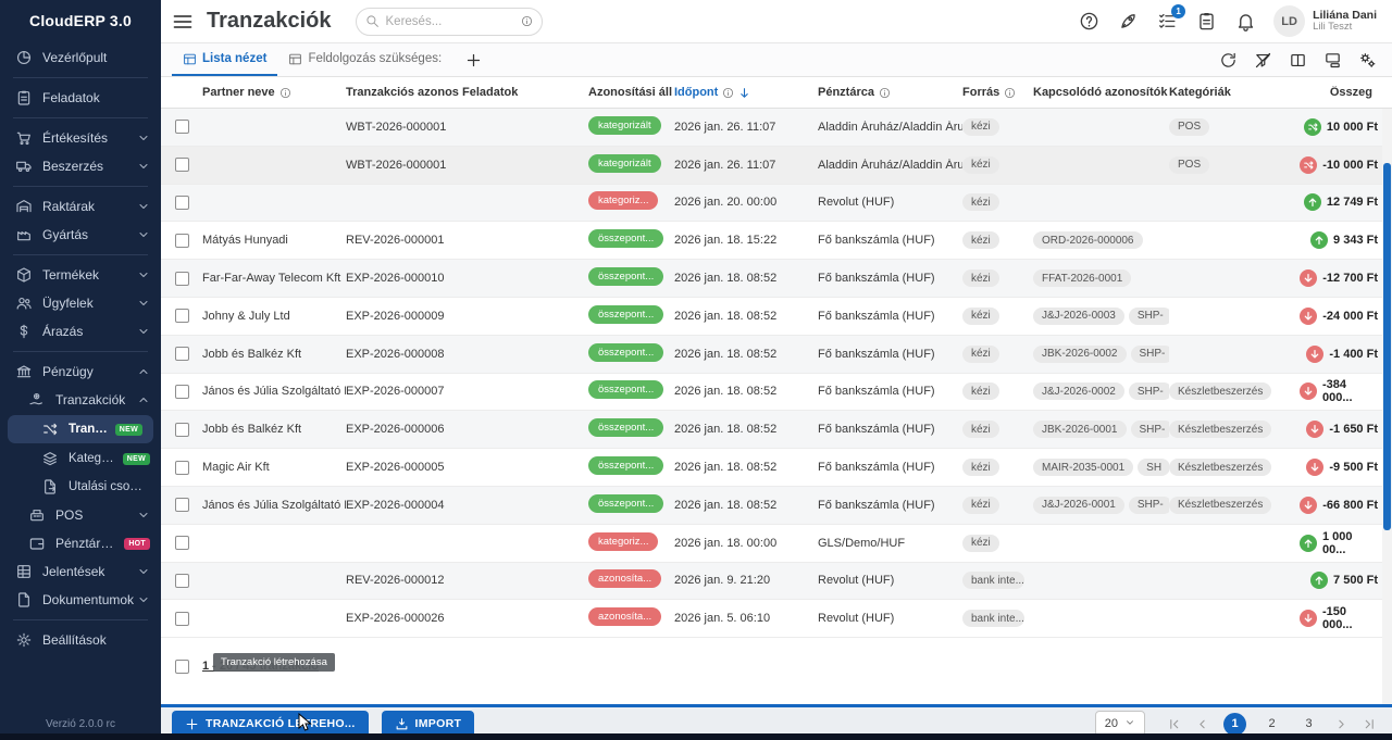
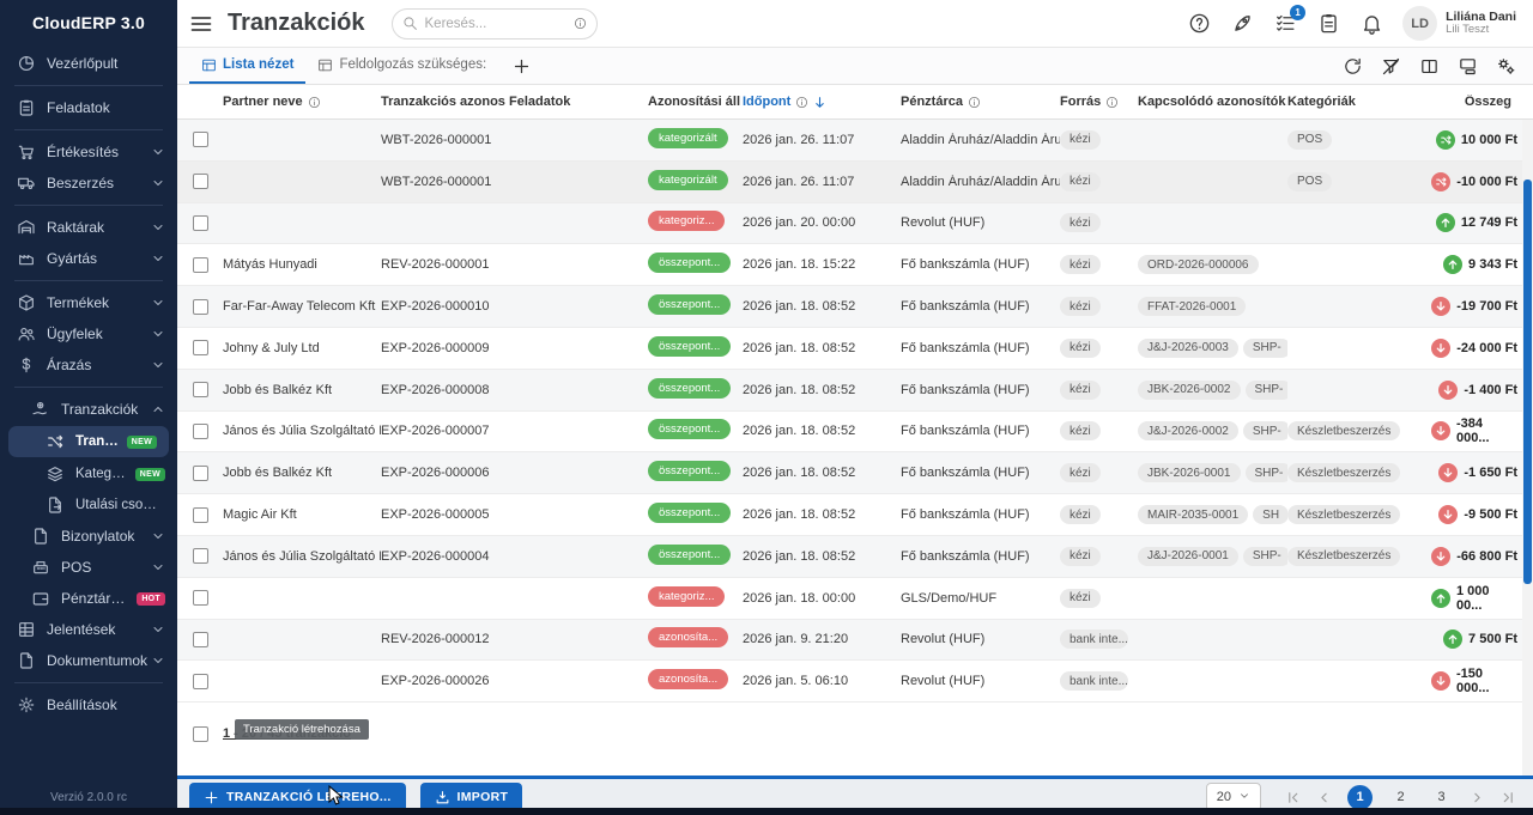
  CloudERP 3.0
  Vezérlőpult
  Feladatok
  Értékesítés
  Beszerzés
  Raktárak
  Gyártás
  Termékek
  Ügyfelek
  Árazás
- Pénzügy
  Tranzakciók
  Kategóri
  Utalási csoma
+ Bizonylatok
  POS
  Pénztárcák
  Jelentések
  Dokumentumok
  Beállítások
  Verzió 2.0.0 rc
  Tranzakciók
  Keresés...
  1
  LD
  Liliána Dani
  Lili Teszt
  Lista nézet
  Feldolgozás szükséges:
  Partner neve
  Tranzakciós azonos
  Feladatok
  Azonosítási áll
  Időpont
  Pénztárca
  Forrás
  Kapcsolódó azonosítók
  Kategóriák
  Összeg
  WBT-2026-000001
  kategorizált
  2026 jan. 26. 11:07
  Aladdin Áruház/Aladdin Áru
  kézi
  POS
  10 000 Ft
  WBT-2026-000001
  kategorizált
  2026 jan. 26. 11:07
  Aladdin Áruház/Aladdin Áru
  kézi
  POS
  -10 000 Ft
  kategoriz...
  2026 jan. 20. 00:00
  Revolut (HUF)
  kézi
  12 749 Ft
  Mátyás Hunyadi
  REV-2026-000001
  összepont...
  2026 jan. 18. 15:22
  Fő bankszámla (HUF)
  kézi
  ORD-2026-000006
  9 343 Ft
  Far-Far-Away Telecom Kft
  EXP-2026-000010
  összepont...
  2026 jan. 18. 08:52
  Fő bankszámla (HUF)
  kézi
  FFAT-2026-0001
- -12 700 Ft
+ -19 700 Ft
  Johny & July Ltd
  EXP-2026-000009
  összepont...
  2026 jan. 18. 08:52
  Fő bankszámla (HUF)
  kézi
  J&J-2026-0003 SHP-
  -24 000 Ft
  Jobb és Balkéz Kft
  EXP-2026-000008
  összepont...
  2026 jan. 18. 08:52
  Fő bankszámla (HUF)
  kézi
  JBK-2026-0002 SHP-
  -1 400 Ft
  János és Júlia Szolgáltató
  EXP-2026-000007
  összepont...
  2026 jan. 18. 08:52
  Fő bankszámla (HUF)
  kézi
  J&J-2026-0002 SHP-
  Készletbeszerzés
  -384 000...
  Jobb és Balkéz Kft
  EXP-2026-000006
  összepont...
  2026 jan. 18. 08:52
  Fő bankszámla (HUF)
  kézi
  JBK-2026-0001 SHP-
  Készletbeszerzés
  -1 650 Ft
  Magic Air Kft
  EXP-2026-000005
  összepont...
  2026 jan. 18. 08:52
  Fő bankszámla (HUF)
  kézi
  MAIR-2035-0001 SH
  Készletbeszerzés
  -9 500 Ft
  János és Júlia Szolgáltató
  EXP-2026-000004
  összepont...
  2026 jan. 18. 08:52
  Fő bankszámla (HUF)
  kézi
  J&J-2026-0001 SHP-
  Készletbeszerzés
  -66 800 Ft
  kategoriz...
  2026 jan. 18. 00:00
  GLS/Demo/HUF
  kézi
  1 000 00...
  REV-2026-000012
  azonosíta...
  2026 jan. 9. 21:20
  Revolut (HUF)
  bank inte...
  7 500 Ft
  EXP-2026-000026
  azonosíta...
  2026 jan. 5. 06:10
  Revolut (HUF)
  bank inte...
  -150 000...
  Tranzakció létrehozása
  TRANZAKCIÓ LREHO...
  IMPORT
  20
  1
  2
  3
